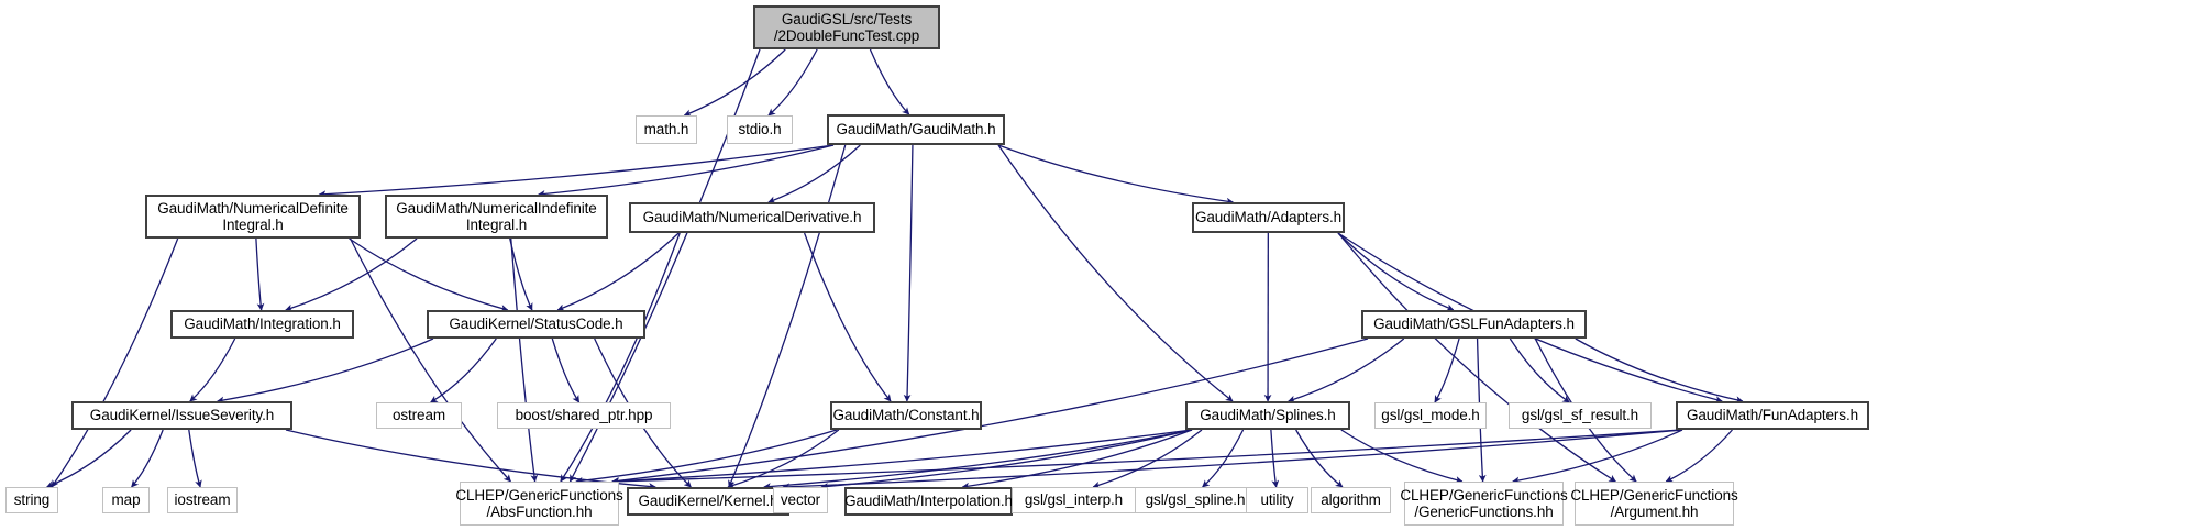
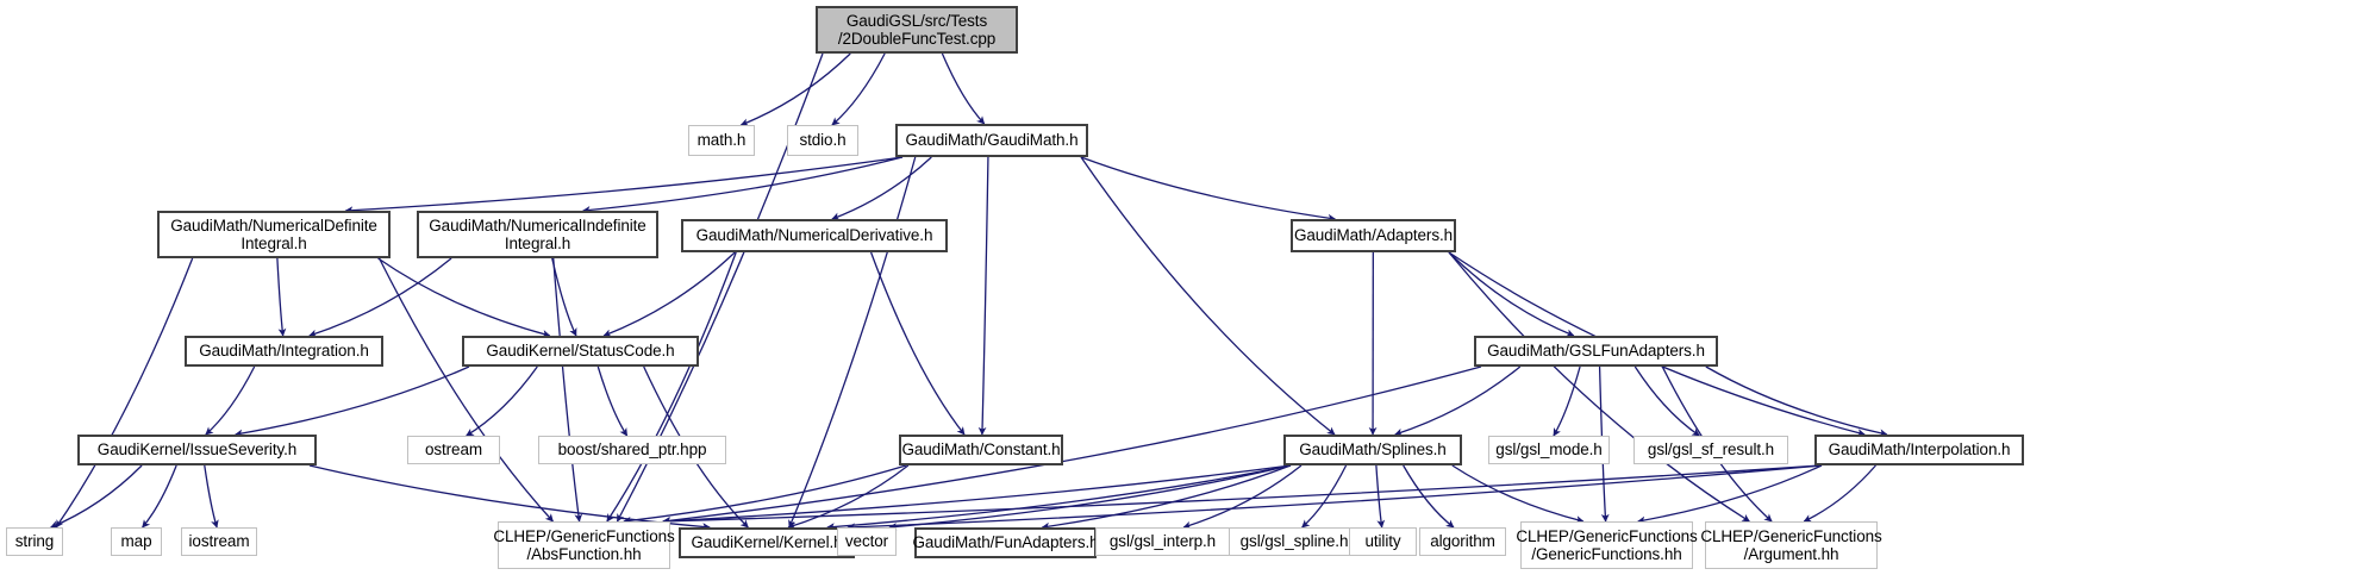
  GaudiGSL/src/Tests
  /2DoubleFuncTest.cpp
  math.h
  stdio.h
  GaudiMath/GaudiMath.h
  GaudiMath/NumericalDefinite
  Integral.h
  GaudiMath/NumericalIndefinite
  Integral.h
  GaudiMath/NumericalDerivative.h
  GaudiMath/Adapters.h
  GaudiMath/Integration.h
  GaudiKernel/StatusCode.h
  GaudiMath/GSLFunAdapters.h
  GaudiKernel/IssueSeverity.h
  ostream
  boost/shared_ptr.hpp
  GaudiMath/Constant.h
  GaudiMath/Splines.h
  gsl/gsl_mode.h
  gsl/gsl_sf_result.h
- GaudiMath/FunAdapters.h
+ GaudiMath/Interpolation.h
  string
  map
  iostream
  CLHEP/GenericFunctions
  /AbsFunction.hh
  GaudiKernel/Kernel.
  vector
- GaudiMath/Interpolation.h
+ GaudiMath/FunAdapters.h
  gsl/gsl_interp.h
  gsl/gsl_spline.h
  utility
  algorithm
  CLHEP/GenericFunctions
  /GenericFunctions.hh
  CLHEP/GenericFunctions
  /Argument.hh
